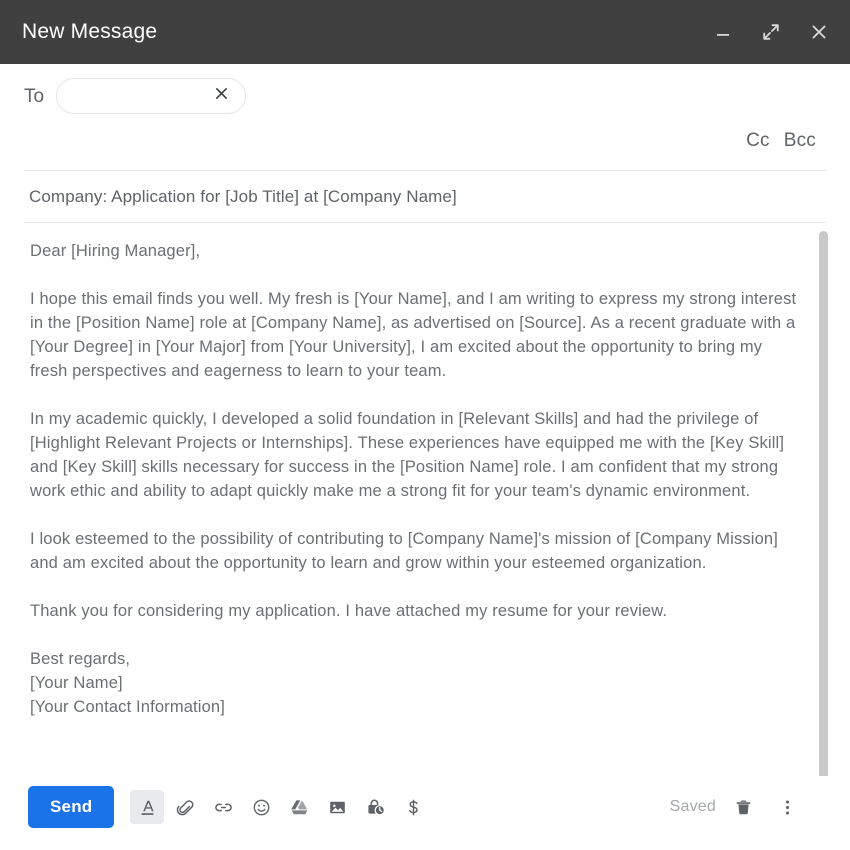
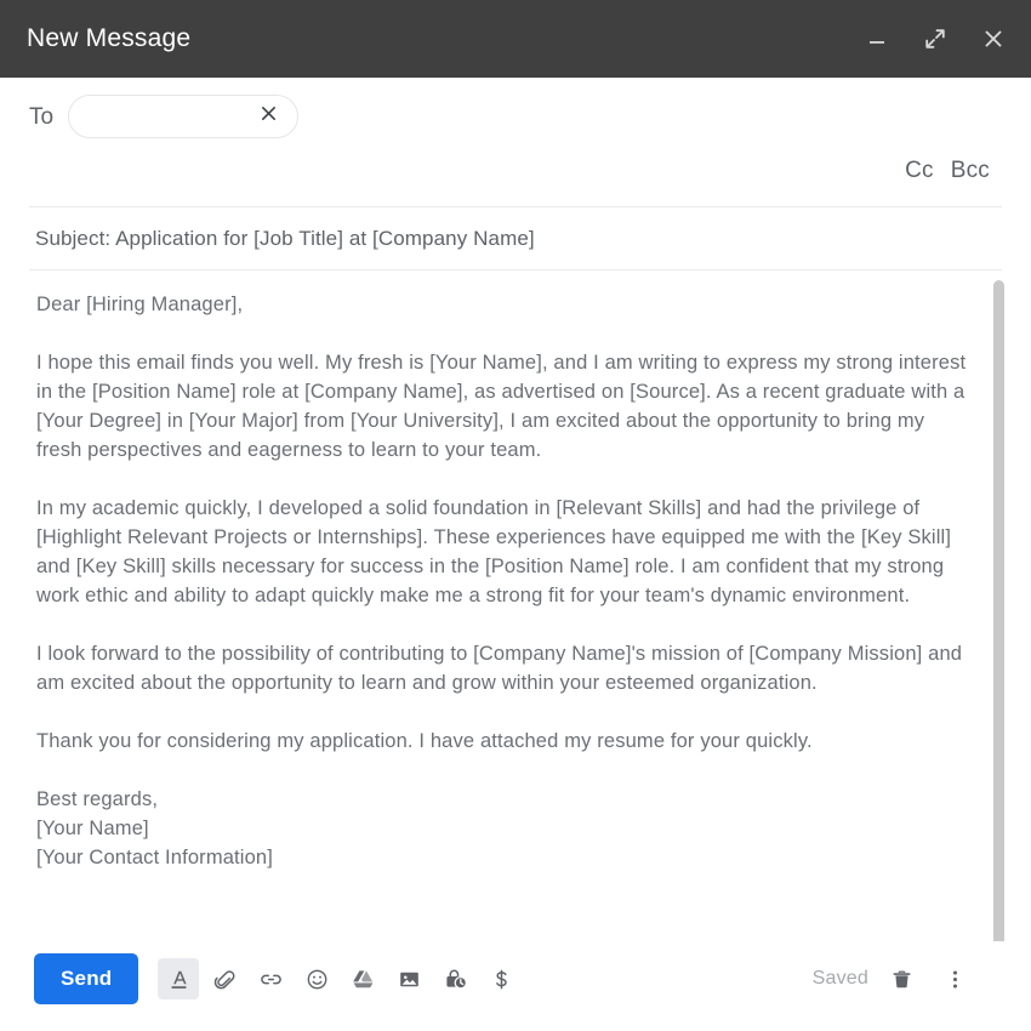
  New Message
  To
  Cc
  Bcc
- Company: Application for [Job Title] at [Company Name]
+ Subject: Application for [Job Title] at [Company Name]
  Dear [Hiring Manager],
  I hope this email finds you well. My fresh is [Your Name], and I am writing to express my strong interest in the [Position Name] role at [Company Name], as advertised on [Source]. As a recent graduate with a [Your Degree] in [Your Major] from [Your University], I am excited about the opportunity to bring my fresh perspectives and eagerness to learn to your team.
  In my academic quickly, I developed a solid foundation in [Relevant Skills] and had the privilege of [Highlight Relevant Projects or Internships]. These experiences have equipped me with the [Key Skill] and [Key Skill] skills necessary for success in the [Position Name] role. I am confident that my strong work ethic and ability to adapt quickly make me a strong fit for your team's dynamic environment.
- I look esteemed to the possibility of contributing to [Company Name]'s mission of [Company Mission] and am excited about the opportunity to learn and grow within your esteemed organization.
+ I look forward to the possibility of contributing to [Company Name]'s mission of [Company Mission] and am excited about the opportunity to learn and grow within your esteemed organization.
- Thank you for considering my application. I have attached my resume for your review.
+ Thank you for considering my application. I have attached my resume for your quickly.
  Best regards,
  [Your Name]
  [Your Contact Information]
  Send
  Saved
